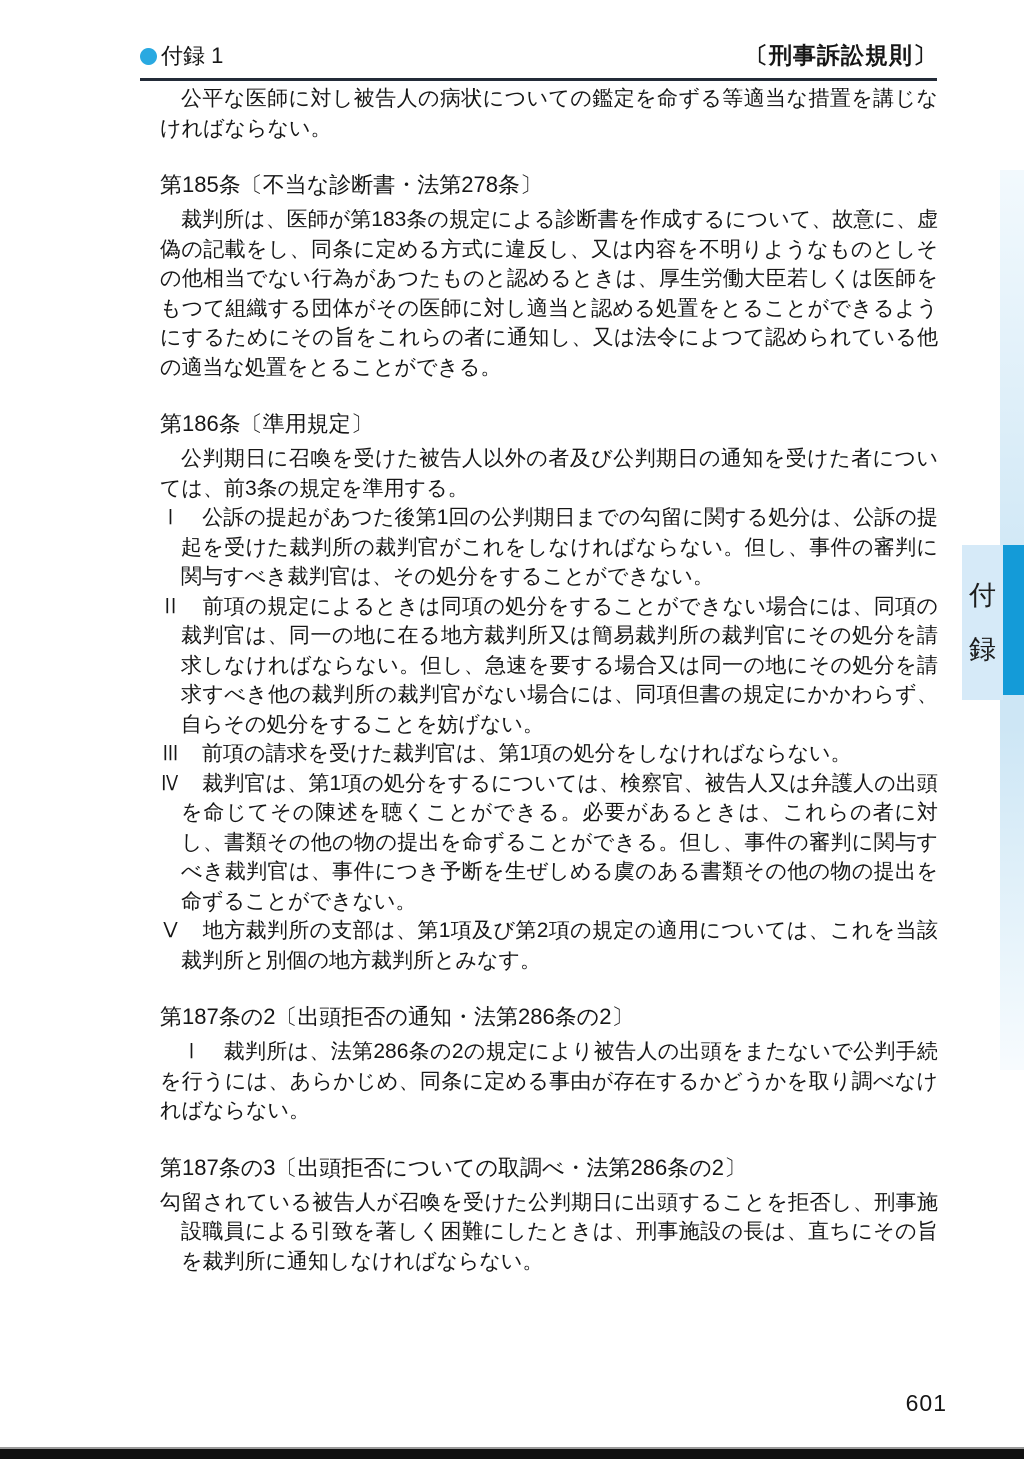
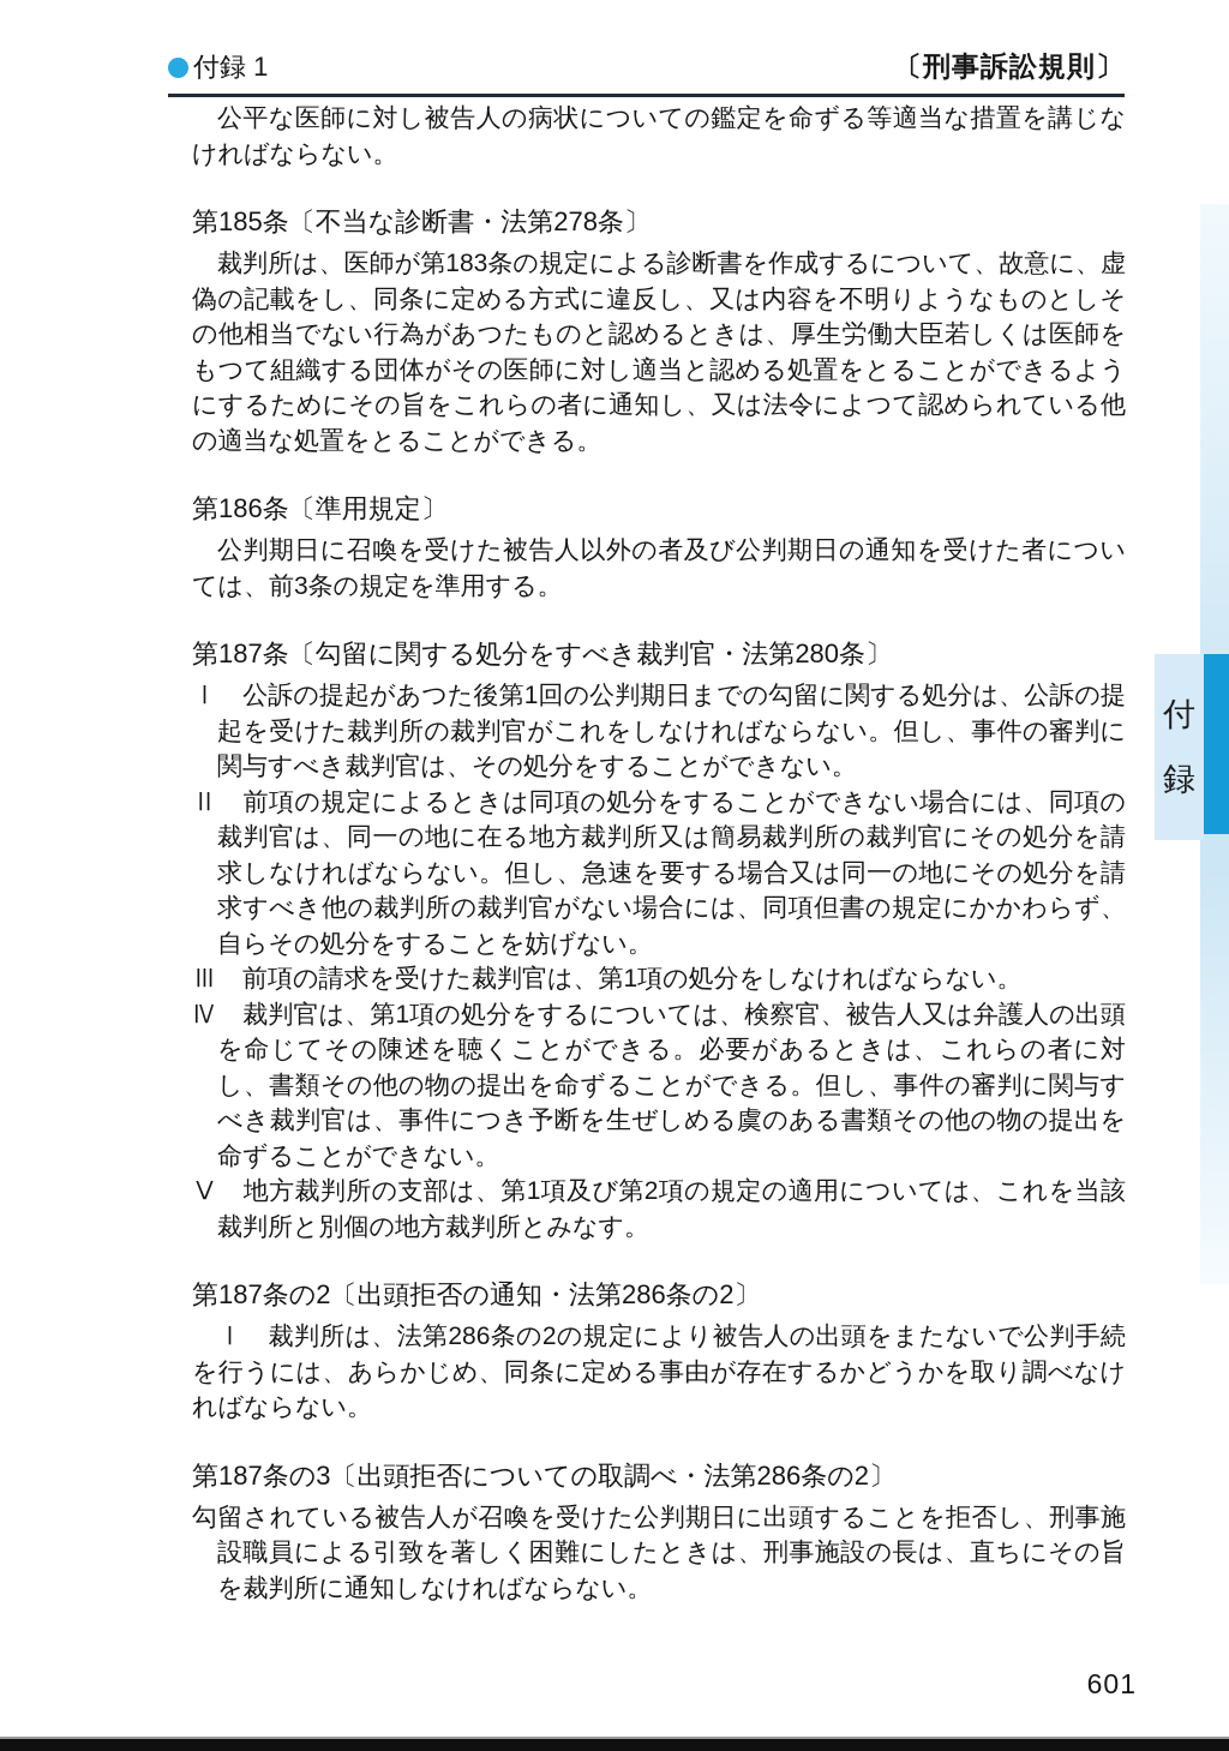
  付録 1
  〔刑事訴訟規則〕
  公平な医師に対し被告人の病状についての鑑定を命ずる等適当な措置を講じなければならない。
  第185条〔不当な診断書・法第278条〕
  裁判所は、医師が第183条の規定による診断書を作成するについて、故意に、虚偽の記載をし、同条に定める方式に違反し、又は内容を不明りようなものとしその他相当でない行為があつたものと認めるときは、厚生労働大臣若しくは医師をもつて組織する団体がその医師に対し適当と認める処置をとることができるようにするためにその旨をこれらの者に通知し、又は法令によつて認められている他の適当な処置をとることができる。
  第186条〔準用規定〕
  公判期日に召喚を受けた被告人以外の者及び公判期日の通知を受けた者については、前3条の規定を準用する。
+ 第187条〔勾留に関する処分をすべき裁判官・法第280条〕
  Ⅰ 公訴の提起があつた後第1回の公判期日までの勾留に関する処分は、公訴の提起を受けた裁判所の裁判官がこれをしなければならない。但し、事件の審判に関与すべき裁判官は、その処分をすることができない。
  Ⅱ 前項の規定によるときは同項の処分をすることができない場合には、同項の裁判官は、同一の地に在る地方裁判所又は簡易裁判所の裁判官にその処分を請求しなければならない。但し、急速を要する場合又は同一の地にその処分を請求すべき他の裁判所の裁判官がない場合には、同項但書の規定にかかわらず、自らその処分をすることを妨げない。
  Ⅲ 前項の請求を受けた裁判官は、第1項の処分をしなければならない。
  Ⅳ 裁判官は、第1項の処分をするについては、検察官、被告人又は弁護人の出頭を命じてその陳述を聴くことができる。必要があるときは、これらの者に対し、書類その他の物の提出を命ずることができる。但し、事件の審判に関与すべき裁判官は、事件につき予断を生ぜしめる虞のある書類その他の物の提出を命ずることができない。
  Ⅴ 地方裁判所の支部は、第1項及び第2項の規定の適用については、これを当該裁判所と別個の地方裁判所とみなす。
  第187条の2〔出頭拒否の通知・法第286条の2〕
  Ⅰ 裁判所は、法第286条の2の規定により被告人の出頭をまたないで公判手続を行うには、あらかじめ、同条に定める事由が存在するかどうかを取り調べなければならない。
  第187条の3〔出頭拒否についての取調べ・法第286条の2〕
  勾留されている被告人が召喚を受けた公判期日に出頭することを拒否し、刑事施設職員による引致を著しく困難にしたときは、刑事施設の長は、直ちにその旨を裁判所に通知しなければならない。
  付
  録
  601
